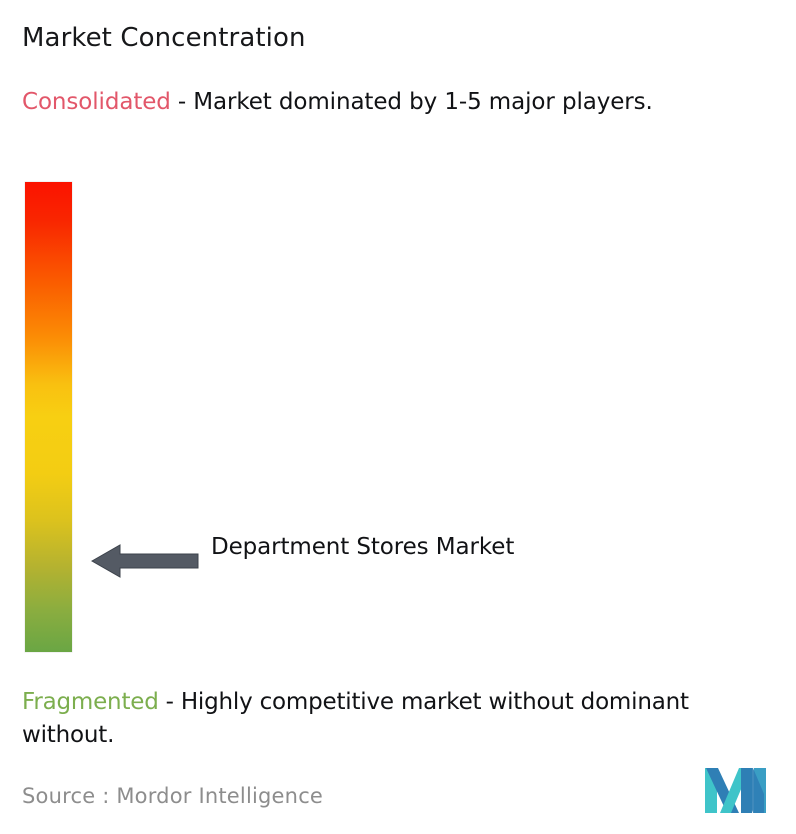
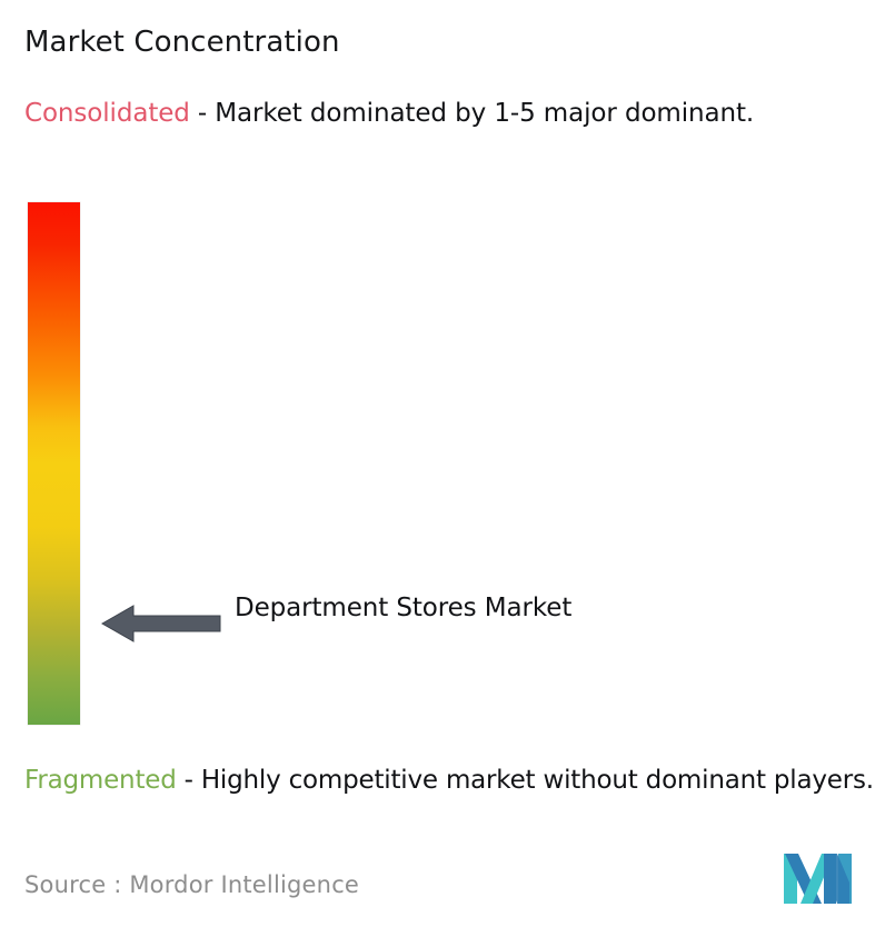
  Market Concentration
- Consolidated - Market dominated by 1-5 major players.
+ Consolidated - Market dominated by 1-5 major dominant.
  Department Stores Market
- Fragmented - Highly competitive market without dominant without.
+ Fragmented - Highly competitive market without dominant players.
  Source : Mordor Intelligence
